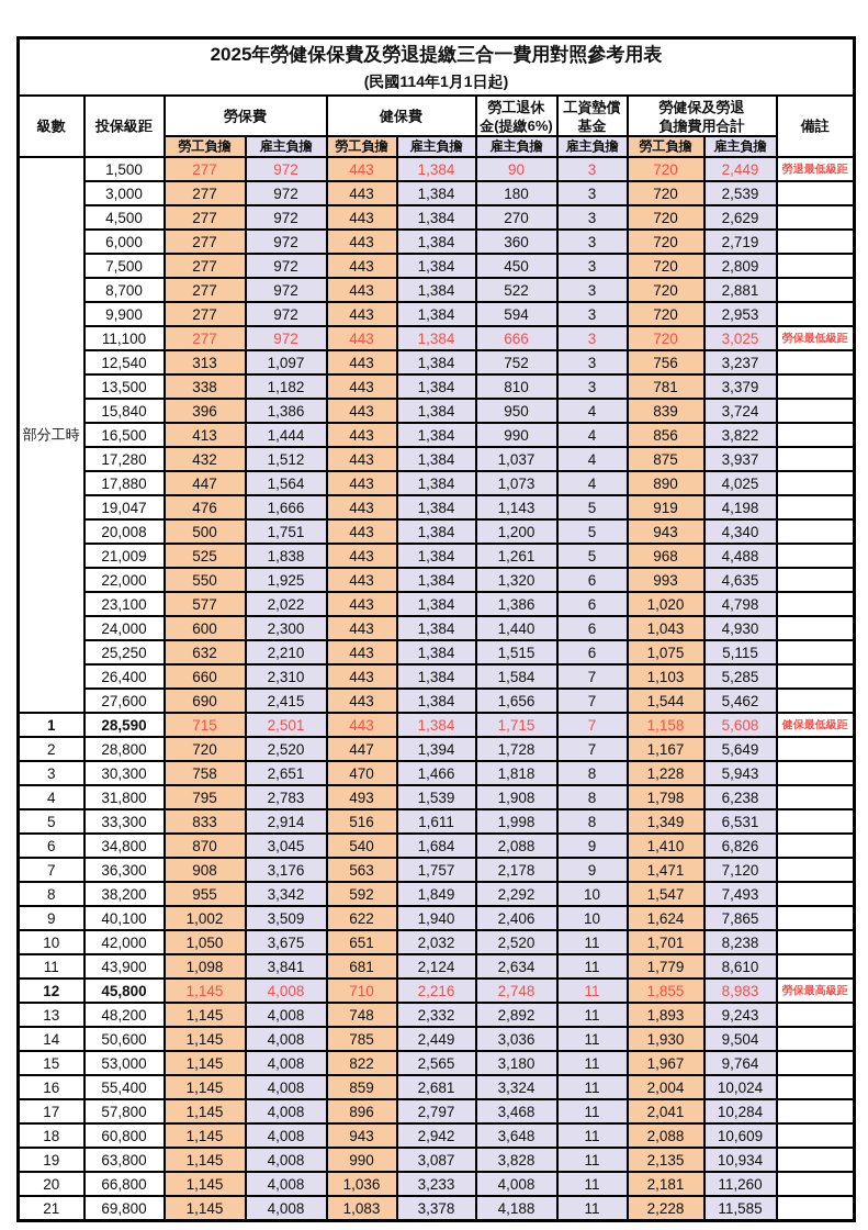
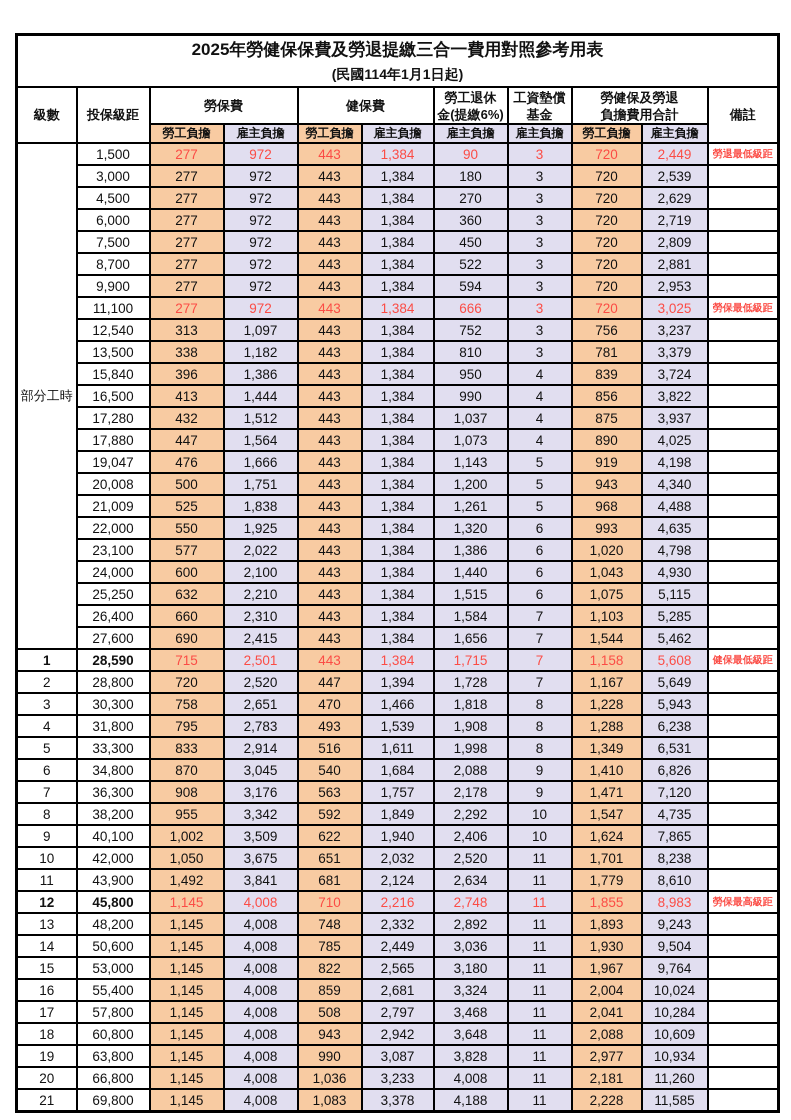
  2025年勞健保保費及勞退提繳三合一費用對照參考用表 (民國114年1月1日起)
  級數	投保級距	勞保費	健保費	勞工退休 金(提繳6%)	工資墊償 基金	勞健保及勞退 負擔費用合計	備註
  勞工負擔	雇主負擔	勞工負擔	雇主負擔	雇主負擔	雇主負擔	勞工負擔	雇主負擔
  部分工時	1,500	277	972	443	1,384	90	3	720	2,449	勞退最低級距
  3,000	277	972	443	1,384	180	3	720	2,539
  4,500	277	972	443	1,384	270	3	720	2,629
  6,000	277	972	443	1,384	360	3	720	2,719
  7,500	277	972	443	1,384	450	3	720	2,809
  8,700	277	972	443	1,384	522	3	720	2,881
  9,900	277	972	443	1,384	594	3	720	2,953
  11,100	277	972	443	1,384	666	3	720	3,025	勞保最低級距
  12,540	313	1,097	443	1,384	752	3	756	3,237
  13,500	338	1,182	443	1,384	810	3	781	3,379
  15,840	396	1,386	443	1,384	950	4	839	3,724
  16,500	413	1,444	443	1,384	990	4	856	3,822
  17,280	432	1,512	443	1,384	1,037	4	875	3,937
  17,880	447	1,564	443	1,384	1,073	4	890	4,025
  19,047	476	1,666	443	1,384	1,143	5	919	4,198
  20,008	500	1,751	443	1,384	1,200	5	943	4,340
  21,009	525	1,838	443	1,384	1,261	5	968	4,488
  22,000	550	1,925	443	1,384	1,320	6	993	4,635
  23,100	577	2,022	443	1,384	1,386	6	1,020	4,798
- 24,000	600	2,300	443	1,384	1,440	6	1,043	4,930
+ 24,000	600	2,100	443	1,384	1,440	6	1,043	4,930
  25,250	632	2,210	443	1,384	1,515	6	1,075	5,115
  26,400	660	2,310	443	1,384	1,584	7	1,103	5,285
  27,600	690	2,415	443	1,384	1,656	7	1,544	5,462
  1	28,590	715	2,501	443	1,384	1,715	7	1,158	5,608	健保最低級距
  2	28,800	720	2,520	447	1,394	1,728	7	1,167	5,649
  3	30,300	758	2,651	470	1,466	1,818	8	1,228	5,943
- 4	31,800	795	2,783	493	1,539	1,908	8	1,798	6,238
+ 4	31,800	795	2,783	493	1,539	1,908	8	1,288	6,238
  5	33,300	833	2,914	516	1,611	1,998	8	1,349	6,531
  6	34,800	870	3,045	540	1,684	2,088	9	1,410	6,826
  7	36,300	908	3,176	563	1,757	2,178	9	1,471	7,120
- 8	38,200	955	3,342	592	1,849	2,292	10	1,547	7,493
+ 8	38,200	955	3,342	592	1,849	2,292	10	1,547	4,735
  9	40,100	1,002	3,509	622	1,940	2,406	10	1,624	7,865
  10	42,000	1,050	3,675	651	2,032	2,520	11	1,701	8,238
- 11	43,900	1,098	3,841	681	2,124	2,634	11	1,779	8,610
+ 11	43,900	1,492	3,841	681	2,124	2,634	11	1,779	8,610
  12	45,800	1,145	4,008	710	2,216	2,748	11	1,855	8,983	勞保最高級距
  13	48,200	1,145	4,008	748	2,332	2,892	11	1,893	9,243
  14	50,600	1,145	4,008	785	2,449	3,036	11	1,930	9,504
  15	53,000	1,145	4,008	822	2,565	3,180	11	1,967	9,764
  16	55,400	1,145	4,008	859	2,681	3,324	11	2,004	10,024
- 17	57,800	1,145	4,008	896	2,797	3,468	11	2,041	10,284
+ 17	57,800	1,145	4,008	508	2,797	3,468	11	2,041	10,284
  18	60,800	1,145	4,008	943	2,942	3,648	11	2,088	10,609
- 19	63,800	1,145	4,008	990	3,087	3,828	11	2,135	10,934
+ 19	63,800	1,145	4,008	990	3,087	3,828	11	2,977	10,934
  20	66,800	1,145	4,008	1,036	3,233	4,008	11	2,181	11,260
  21	69,800	1,145	4,008	1,083	3,378	4,188	11	2,228	11,585
